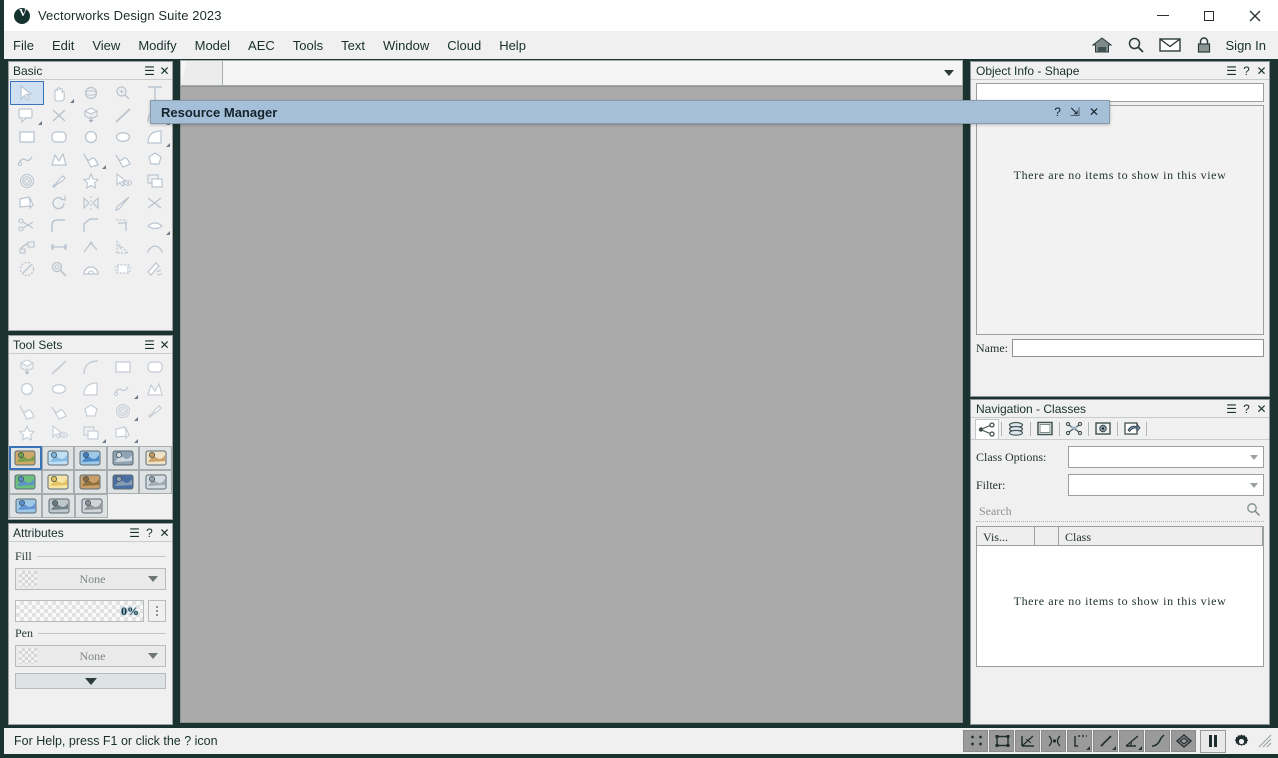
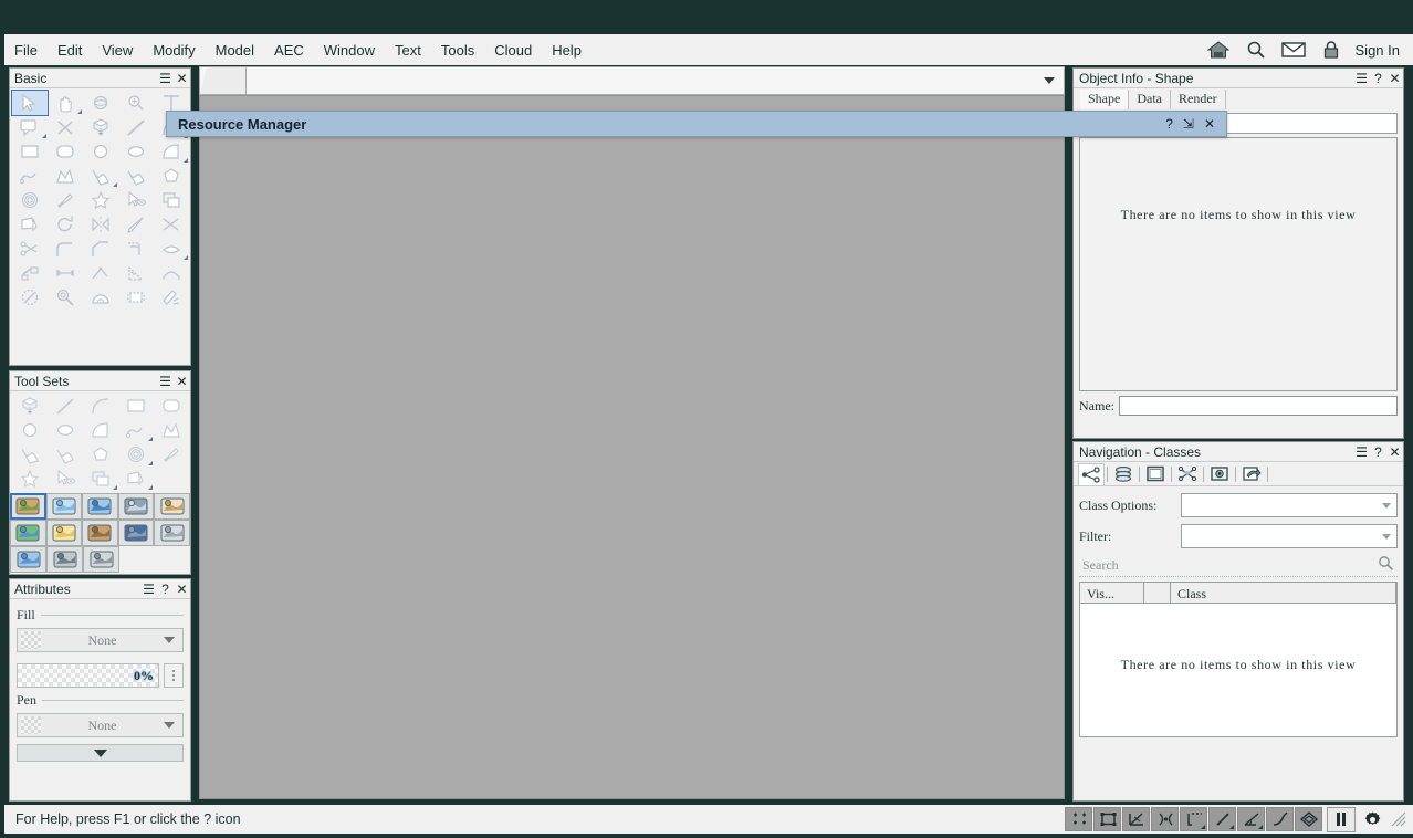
- Vectorworks Design Suite 2023
  File
  Edit
  View
  Modify
  Model
  AEC
- Tools
+ Window
  Text
- Window
+ Tools
  Cloud
  Help
  Sign In
  Basic
  ☰
  ✕
  Tool Sets
  ☰
  ✕
  Attributes
  ☰
  ?
  ✕
  Fill
  None
  0%
  Pen
  None
  Resource Manager
  ?
  ⇲
  ✕
  Object Info - Shape
  ☰
  ?
  ✕
+ Shape
+ Data
+ Render
  There are no items to show in this view
  Name:
  Navigation - Classes
  ☰
  ?
  ✕
  Class Options:
  Filter:
  Search
  Vis...
  Class
  There are no items to show in this view
  For Help, press F1 or click the ? icon
